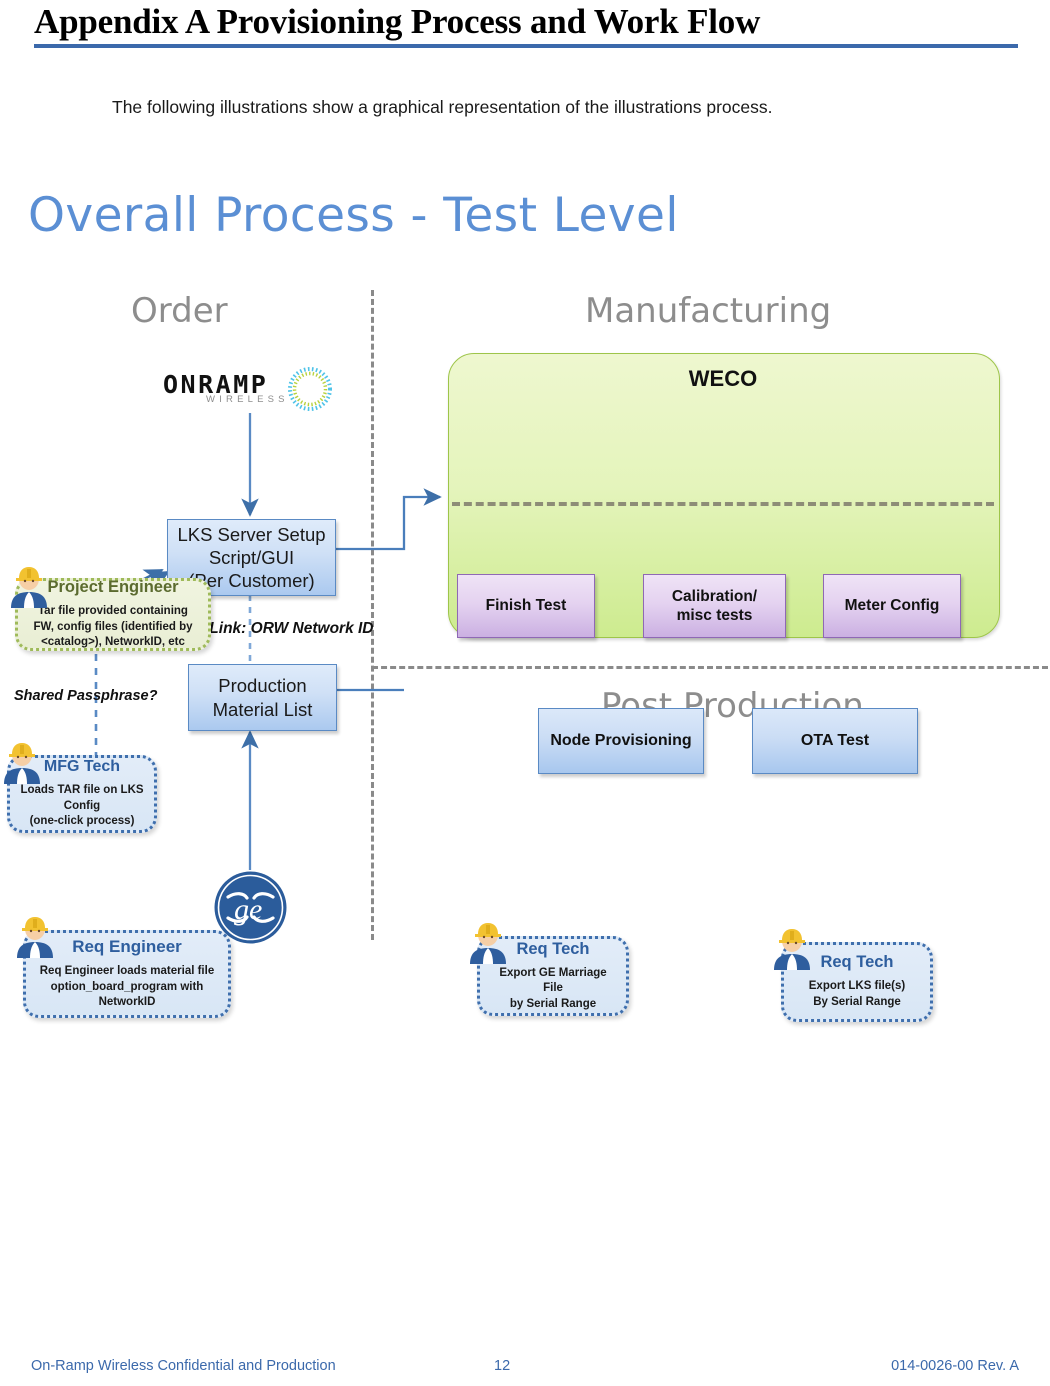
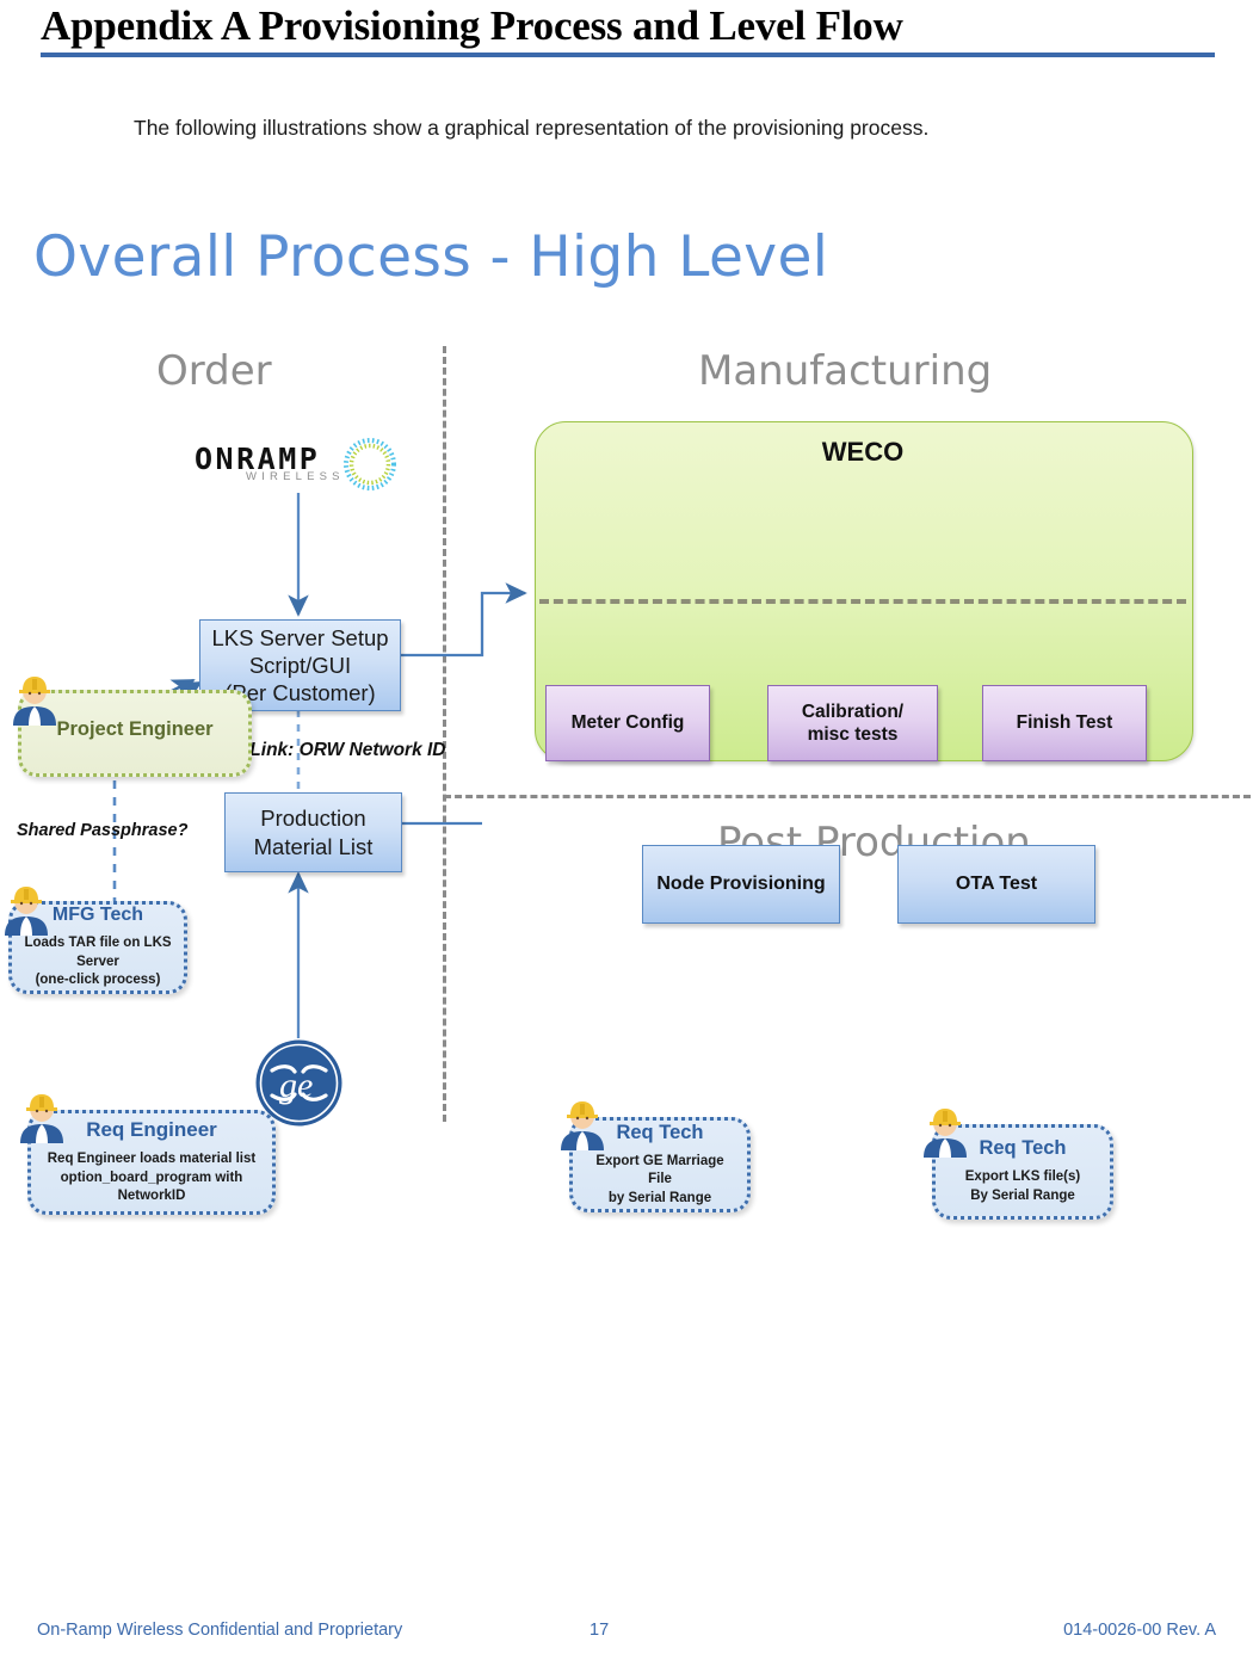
- Appendix A Provisioning Process and Work Flow
+ Appendix A Provisioning Process and Level Flow
- The following illustrations show a graphical representation of the illustrations process.
+ The following illustrations show a graphical representation of the provisioning process.
- Overall Process - Test Level
+ Overall Process - High Level
  Order
  Manufacturing
  Post Production
  ONRAMP
  WIRELESS
  WECO
- Finish Test
+ Meter Config
  Calibration/
  misc tests
- Meter Config
+ Finish Test
  Node Provisioning
  OTA Test
  LKS Server Setup
  Script/GUI
  er Customer)
  Production
  Material List
  Shared Passphrase?
  Link: ORW Network ID
  Project Engineer
- Tar file provided containing
- FW, config files (identified by
- <catalog>), NetworkID, etc
  MFG Tech
- Loads TAR file on LKS Config
+ Loads TAR file on LKS Server
  (one-click process)
  Req Engineer
- Req Engineer loads material file
+ Req Engineer loads material list
  option_board_program with NetworkID
  Req Tech
  Export GE Marriage File
  by Serial Range
  Req Tech
  Export LKS file(s)
  By Serial Range
  ge
- On-Ramp Wireless Confidential and Production
+ On-Ramp Wireless Confidential and Proprietary
- 12
+ 17
  014-0026-00 Rev. A
